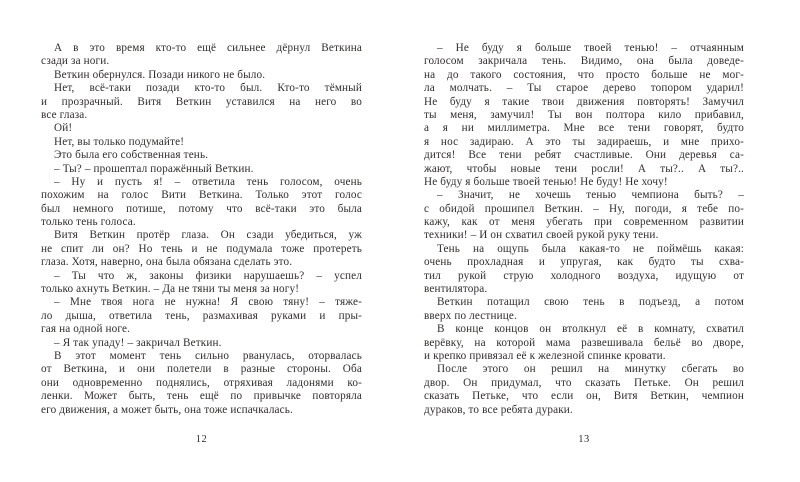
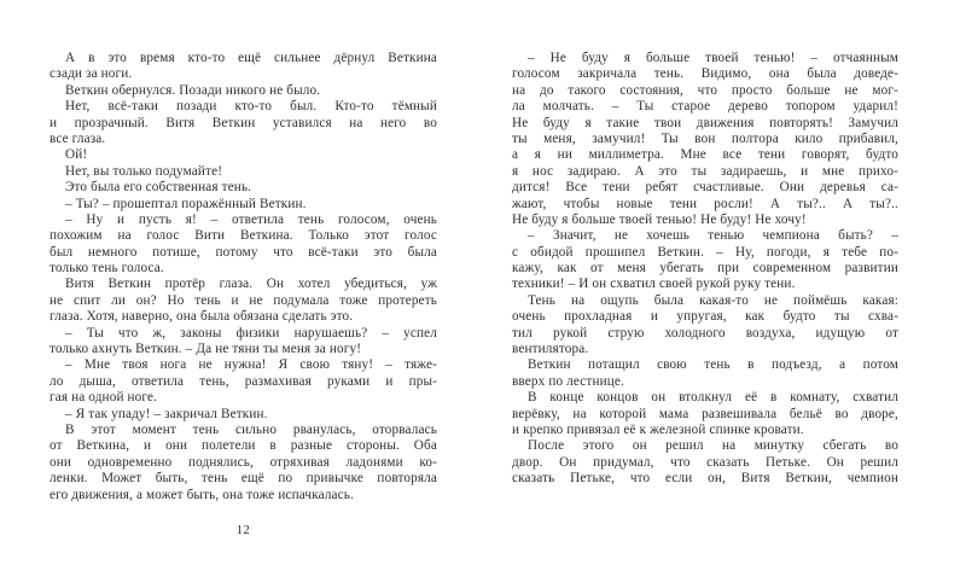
  А в это время кто-то ещё сильнее дёрнул Веткина
  сзади за ноги.
  Веткин обернулся. Позади никого не было.
  Нет, всё-таки позади кто-то был. Кто-то тёмный
  и прозрачный. Витя Веткин уставился на него во
  все глаза.
  Ой!
  Нет, вы только подумайте!
  Это была его собственная тень.
  – Ты? – прошептал поражённый Веткин.
  – Ну и пусть я! – ответила тень голосом, очень
  похожим на голос Вити Веткина. Только этот голос
  был немного потише, потому что всё-таки это была
  только тень голоса.
- Витя Веткин протёр глаза. Он сзади убедиться, уж
+ Витя Веткин протёр глаза. Он хотел убедиться, уж
  не спит ли он? Но тень и не подумала тоже протереть
  глаза. Хотя, наверно, она была обязана сделать это.
  – Ты что ж, законы физики нарушаешь? – успел
  только ахнуть Веткин. – Да не тяни ты меня за ногу!
  – Мне твоя нога не нужна! Я свою тяну! – тяже-
  ло дыша, ответила тень, размахивая руками и пры-
  гая на одной ноге.
  – Я так упаду! – закричал Веткин.
  В этот момент тень сильно рванулась, оторвалась
  от Веткина, и они полетели в разные стороны. Оба
  они одновременно поднялись, отряхивая ладонями ко-
  ленки. Может быть, тень ещё по привычке повторяла
  его движения, а может быть, она тоже испачкалась.
  – Не буду я больше твоей тенью! – отчаянным
  голосом закричала тень. Видимо, она была доведе-
  на до такого состояния, что просто больше не мог-
  ла молчать. – Ты старое дерево топором ударил!
  Не буду я такие твои движения повторять! Замучил
  ты меня, замучил! Ты вон полтора кило прибавил,
  а я ни миллиметра. Мне все тени говорят, будто
  я нос задираю. А это ты задираешь, и мне прихо-
  дится! Все тени ребят счастливые. Они деревья са-
  жают, чтобы новые тени росли! А ты?.. А ты?..
  Не буду я больше твоей тенью! Не буду! Не хочу!
  – Значит, не хочешь тенью чемпиона быть? –
  с обидой прошипел Веткин. – Ну, погоди, я тебе по-
  кажу, как от меня убегать при современном развитии
  техники! – И он схватил своей рукой руку тени.
  Тень на ощупь была какая-то не поймёшь какая:
  очень прохладная и упругая, как будто ты схва-
  тил рукой струю холодного воздуха, идущую от
  вентилятора.
  Веткин потащил свою тень в подъезд, а потом
  вверх по лестнице.
  В конце концов он втолкнул её в комнату, схватил
  верёвку, на которой мама развешивала бельё во дворе,
  и крепко привязал её к железной спинке кровати.
  После этого он решил на минутку сбегать во
  двор. Он придумал, что сказать Петьке. Он решил
  сказать Петьке, что если он, Витя Веткин, чемпион
- дураков, то все ребята дураки.
  12
- 13
